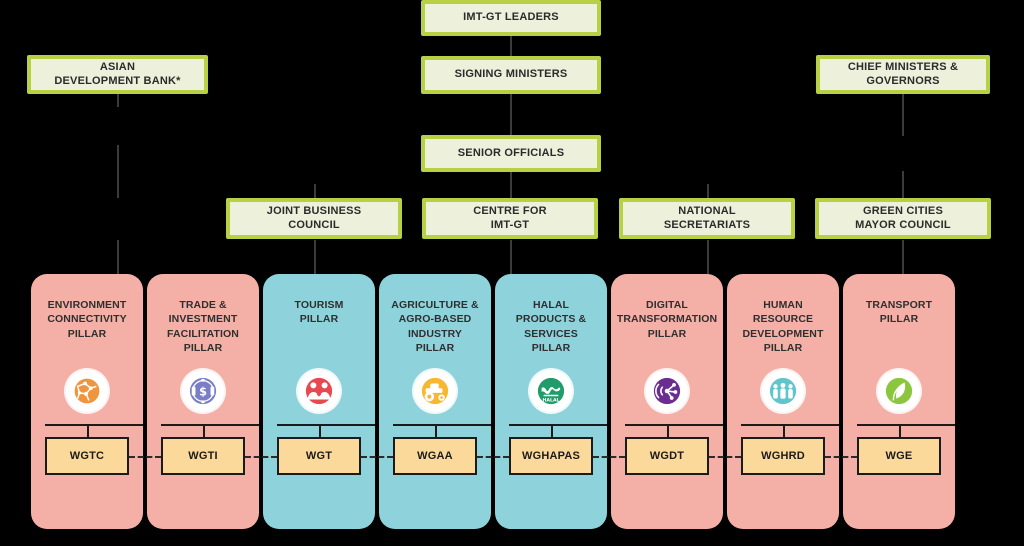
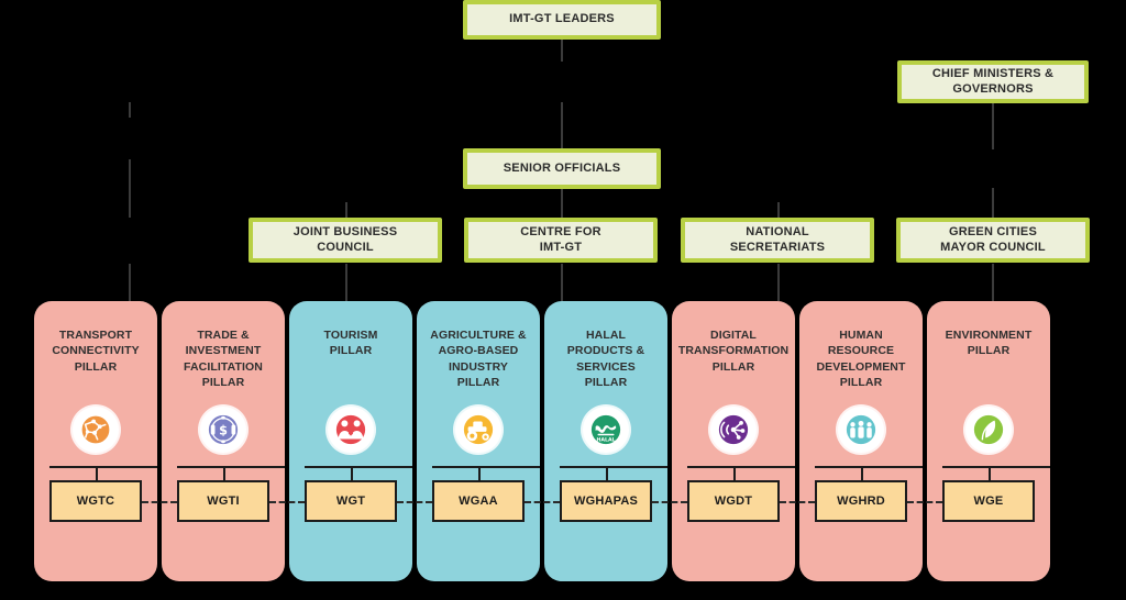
  IMT-GT LEADERS
- SIGNING MINISTERS
  SENIOR OFFICIALS
- ASIAN
- DEVELOPMENT BANK*
  CHIEF MINISTERS &
  GOVERNORS
  JOINT BUSINESS
  COUNCIL
  CENTRE FOR
  IMT-GT
  NATIONAL
  SECRETARIATS
  GREEN CITIES
  MAYOR COUNCIL
- ENVIRONMENT
+ TRANSPORT
  CONNECTIVITY
  PILLAR
  TRADE &
  INVESTMENT
  FACILITATION
  PILLAR
  $
  TOURISM
  PILLAR
  AGRICULTURE &
  AGRO-BASED
  INDUSTRY
  PILLAR
  HALAL
  PRODUCTS &
  SERVICES
  PILLAR
  DIGITAL
  TRANSFORMATION
  PILLAR
  HUMAN
  RESOURCE
  DEVELOPMENT
  PILLAR
- TRANSPORT
+ ENVIRONMENT
  PILLAR
  WGTC
  WGTI
  WGT
  WGAA
  WGHAPAS
  WGDT
  WGHRD
  WGE
